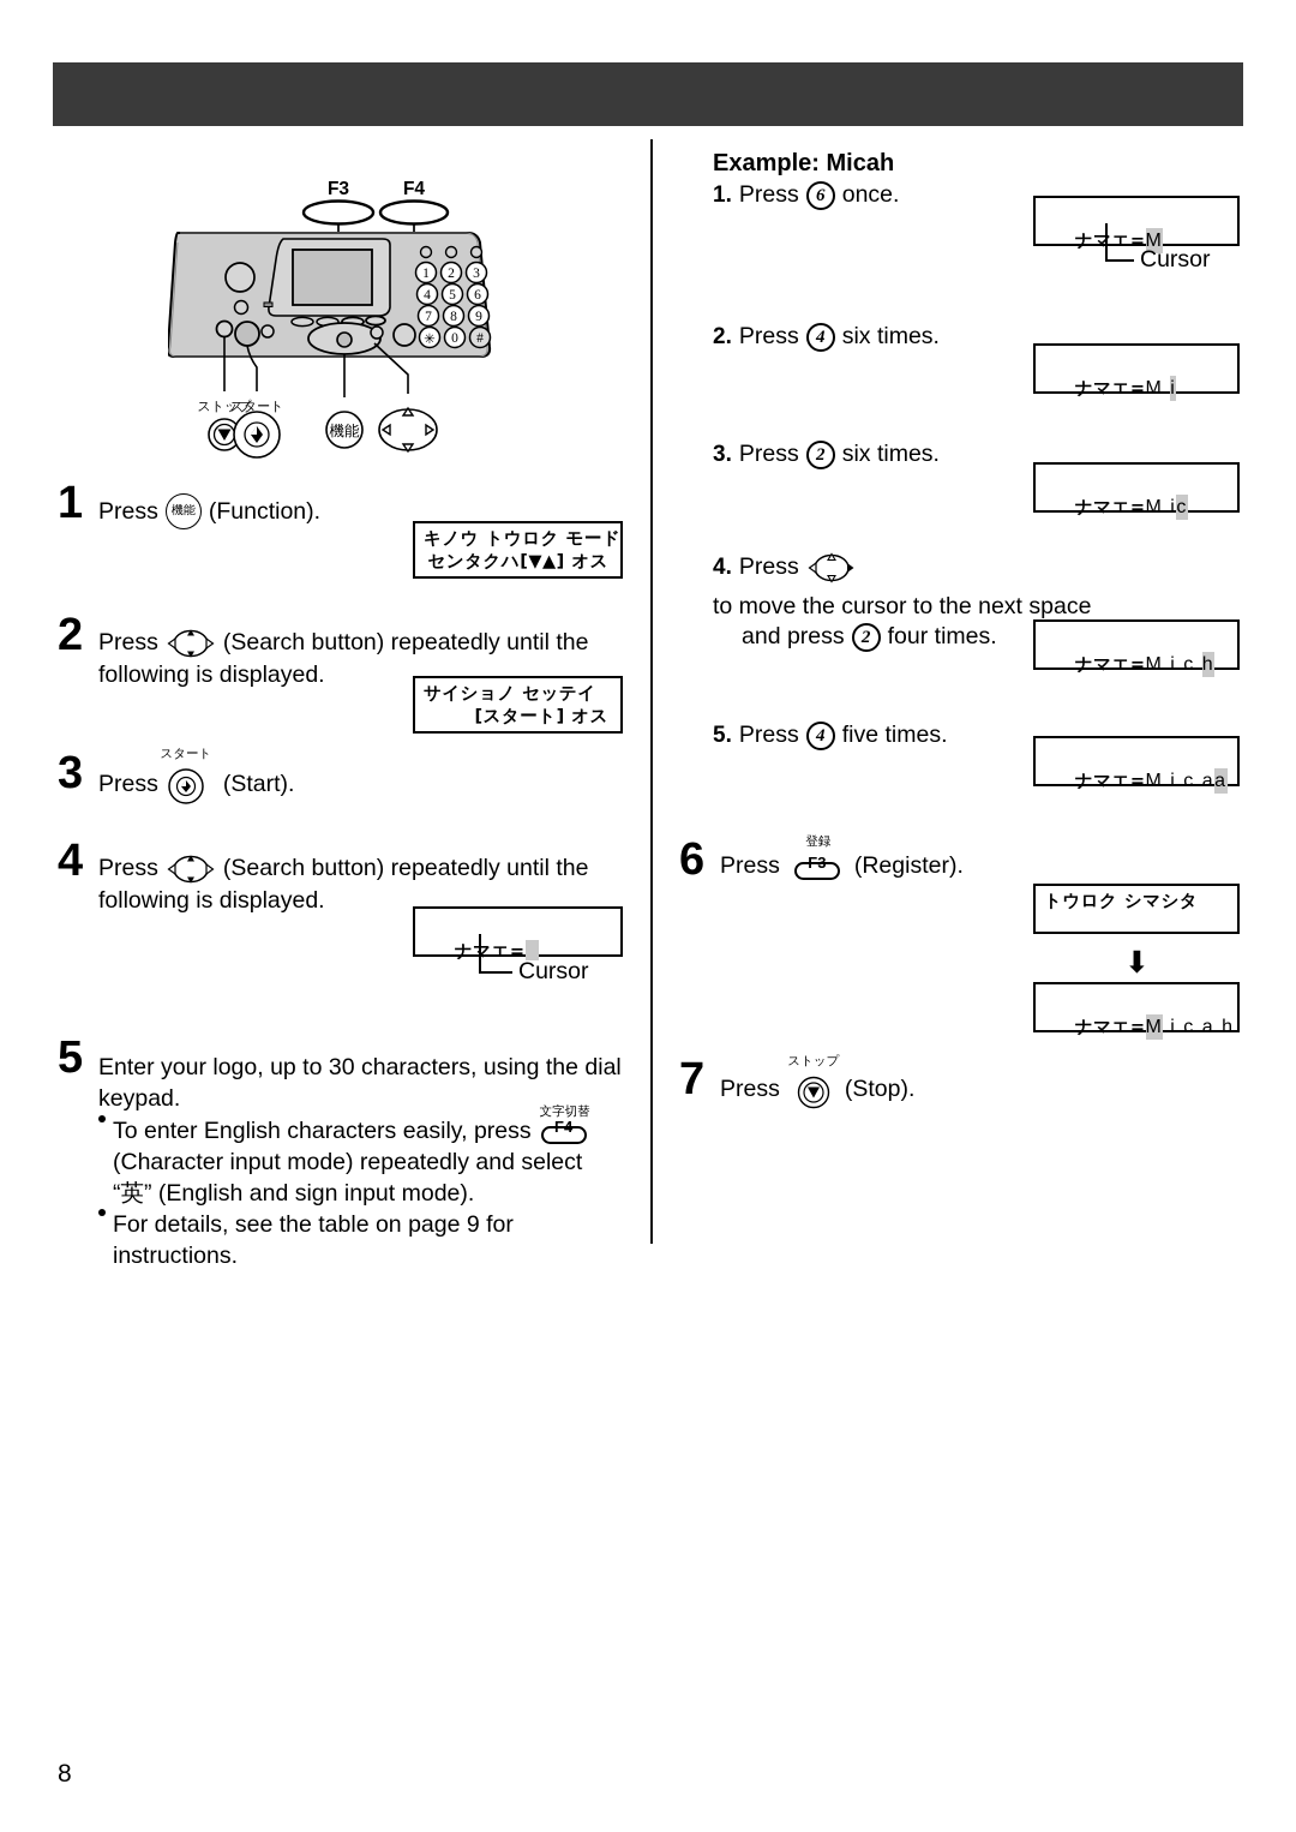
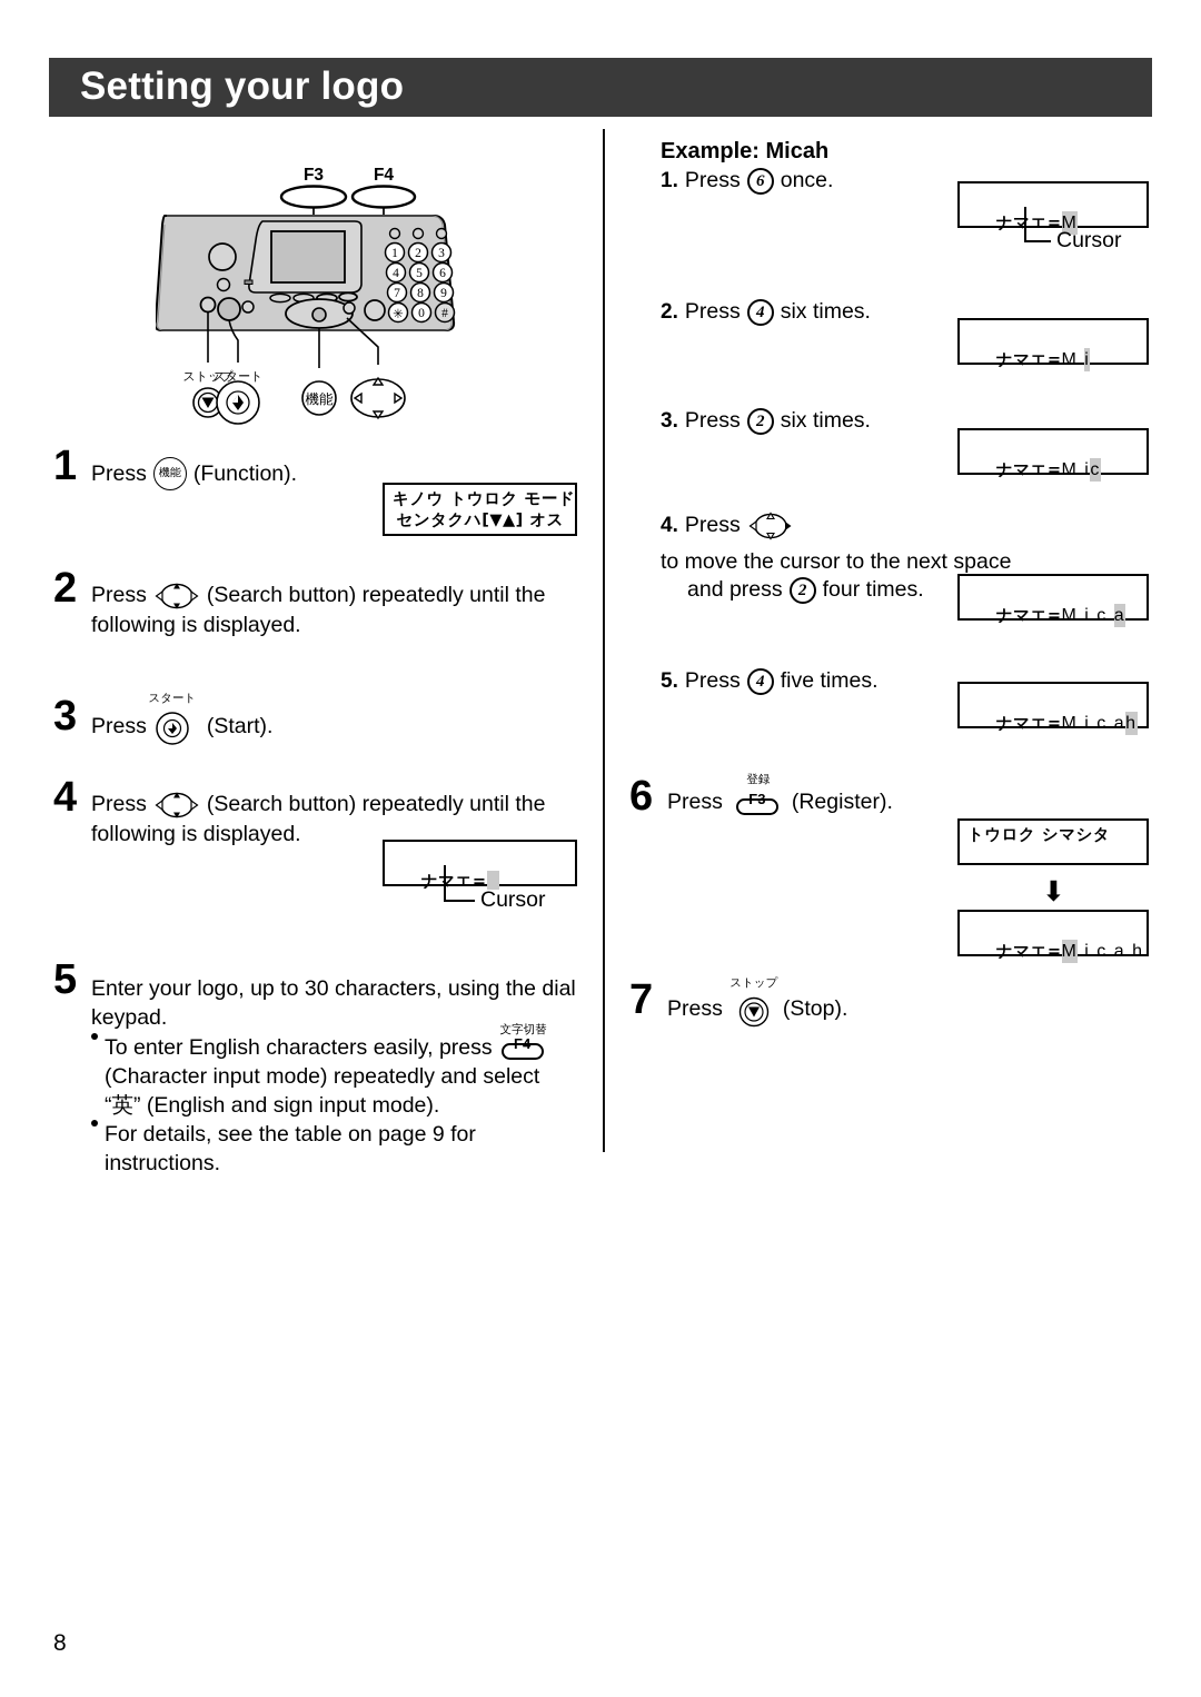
+ Setting your logo
  F3
  F4
  1
  2
  3
  4
  5
  6
  7
  8
  9
  ✳
  0
  #
  ストップ
  スタート
  機能
  1
  Press
  機能
  (Function).
  キノウ トウロク モード
  センタクハ[▼▲] オス
  2
  Press
  (Search button) repeatedly until the
  following is displayed.
- サイショノ セッテイ
- [スタート] オス
  3
  Press
  スタート
  (Start).
  4
  Press
  (Search button) repeatedly until the
  following is displayed.
  ナマエ=
  Cursor
  5
  Enter your logo, up to 30 characters, using the dial
  keypad.
  To enter English characters easily, press
  文字切替
  F4
  (Character input mode) repeatedly and select
  “英” (English and sign input mode).
  For details, see the table on page 9 for instructions.
  Example: Micah
  1.
  Press
  6
  once.
  ナマエ=M
  Cursor
  2.
  Press
  4
  six times.
  ナマエ=M i
  3.
  Press
  2
  six times.
  ナマエ=M ic
  4.
  Press
  to move the cursor to the next space
  and press
  2
  four times.
- ナマエ=M i c h
+ ナマエ=M i c a
  5.
  Press
  4
  five times.
- ナマエ=M i c aa
+ ナマエ=M i c ah
  6
  Press
  登録
  F3
  (Register).
  トウロク シマシタ
  ⬇
  ナマエ=M i c a h
  7
  Press
  ストップ
  (Stop).
  8
